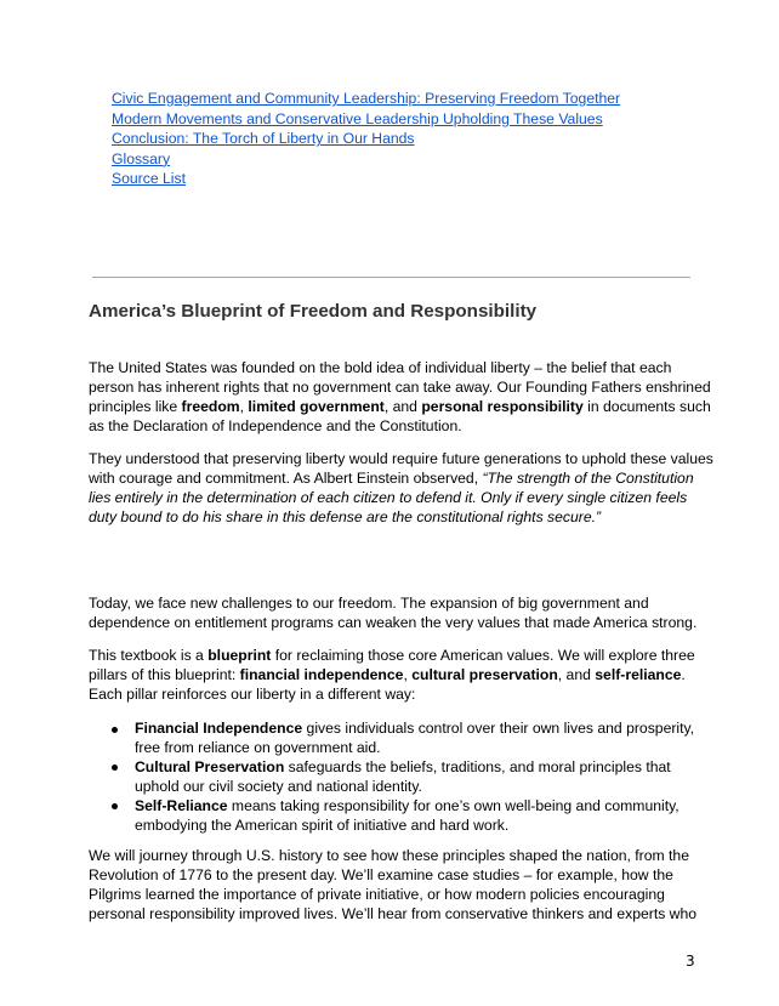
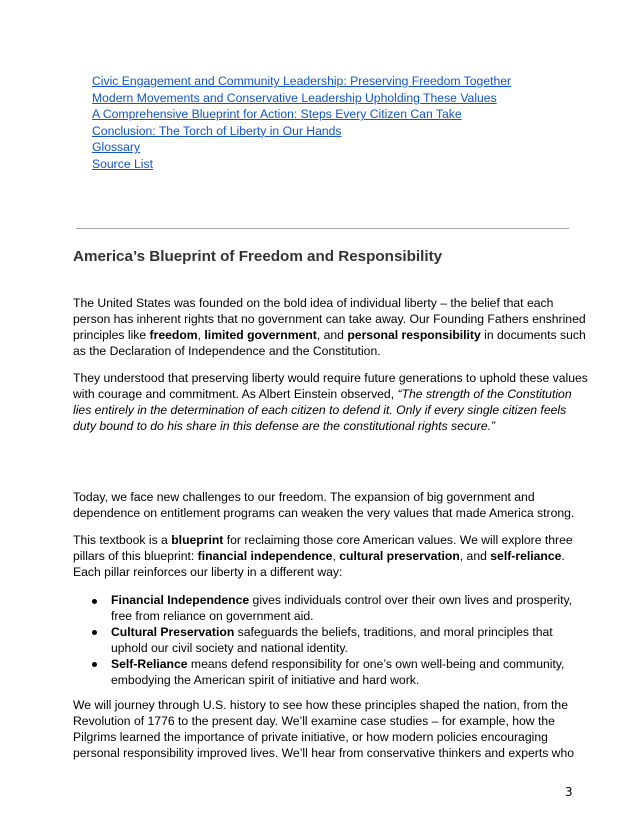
  Civic Engagement and Community Leadership: Preserving Freedom Together
  Modern Movements and Conservative Leadership Upholding These Values
+ A Comprehensive Blueprint for Action: Steps Every Citizen Can Take
  Conclusion: The Torch of Liberty in Our Hands
  Glossary
  Source List
  America’s Blueprint of Freedom and Responsibility
  The United States was founded on the bold idea of individual liberty – the belief that each
  person has inherent rights that no government can take away. Our Founding Fathers enshrined
  principles like freedom, limited government, and personal responsibility in documents such
  as the Declaration of Independence and the Constitution.
  They understood that preserving liberty would require future generations to uphold these values
  with courage and commitment. As Albert Einstein observed, “The strength of the Constitution
  lies entirely in the determination of each citizen to defend it. Only if every single citizen feels
  duty bound to do his share in this defense are the constitutional rights secure.”
  Today, we face new challenges to our freedom. The expansion of big government and
  dependence on entitlement programs can weaken the very values that made America strong.
  This textbook is a blueprint for reclaiming those core American values. We will explore three
  pillars of this blueprint: financial independence, cultural preservation, and self-reliance.
  Each pillar reinforces our liberty in a different way:
  Financial Independence gives individuals control over their own lives and prosperity,
  free from reliance on government aid.
  Cultural Preservation safeguards the beliefs, traditions, and moral principles that
  uphold our civil society and national identity.
- Self-Reliance means taking responsibility for one’s own well-being and community,
+ Self-Reliance means defend responsibility for one’s own well-being and community,
  embodying the American spirit of initiative and hard work.
  We will journey through U.S. history to see how these principles shaped the nation, from the
  Revolution of 1776 to the present day. We’ll examine case studies – for example, how the
  Pilgrims learned the importance of private initiative, or how modern policies encouraging
  personal responsibility improved lives. We’ll hear from conservative thinkers and experts who
  3
